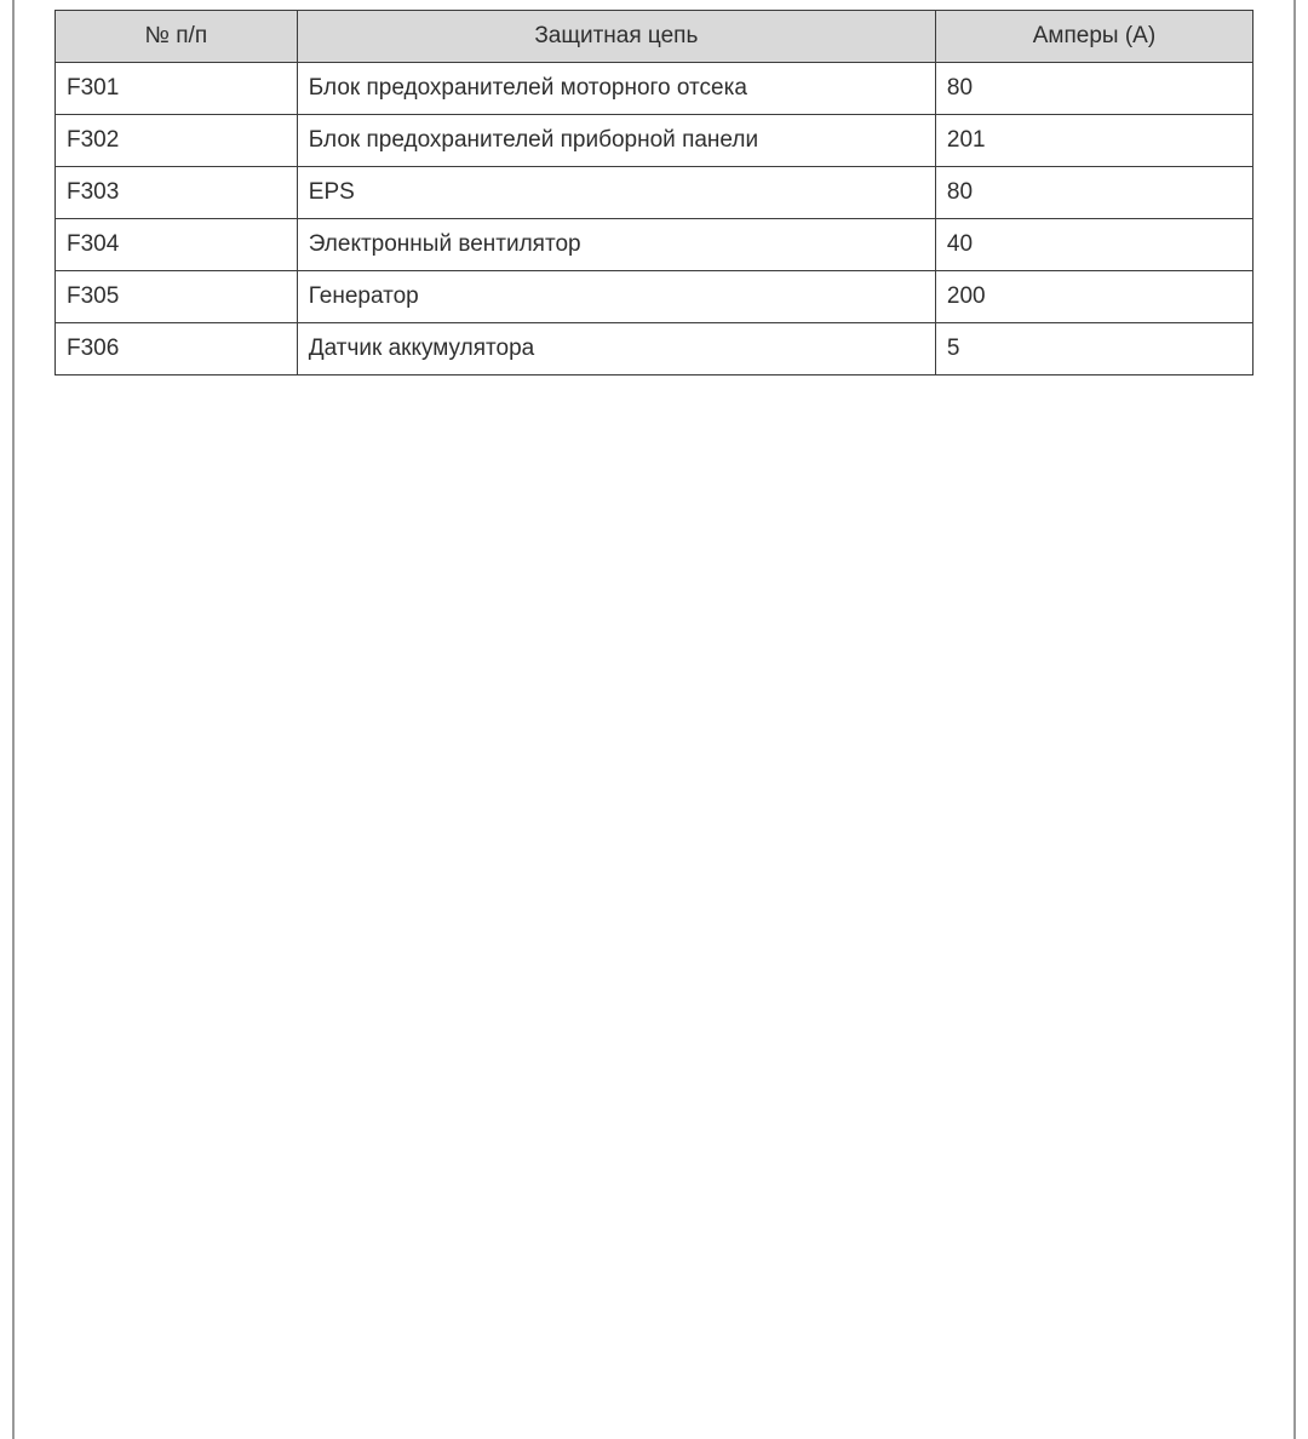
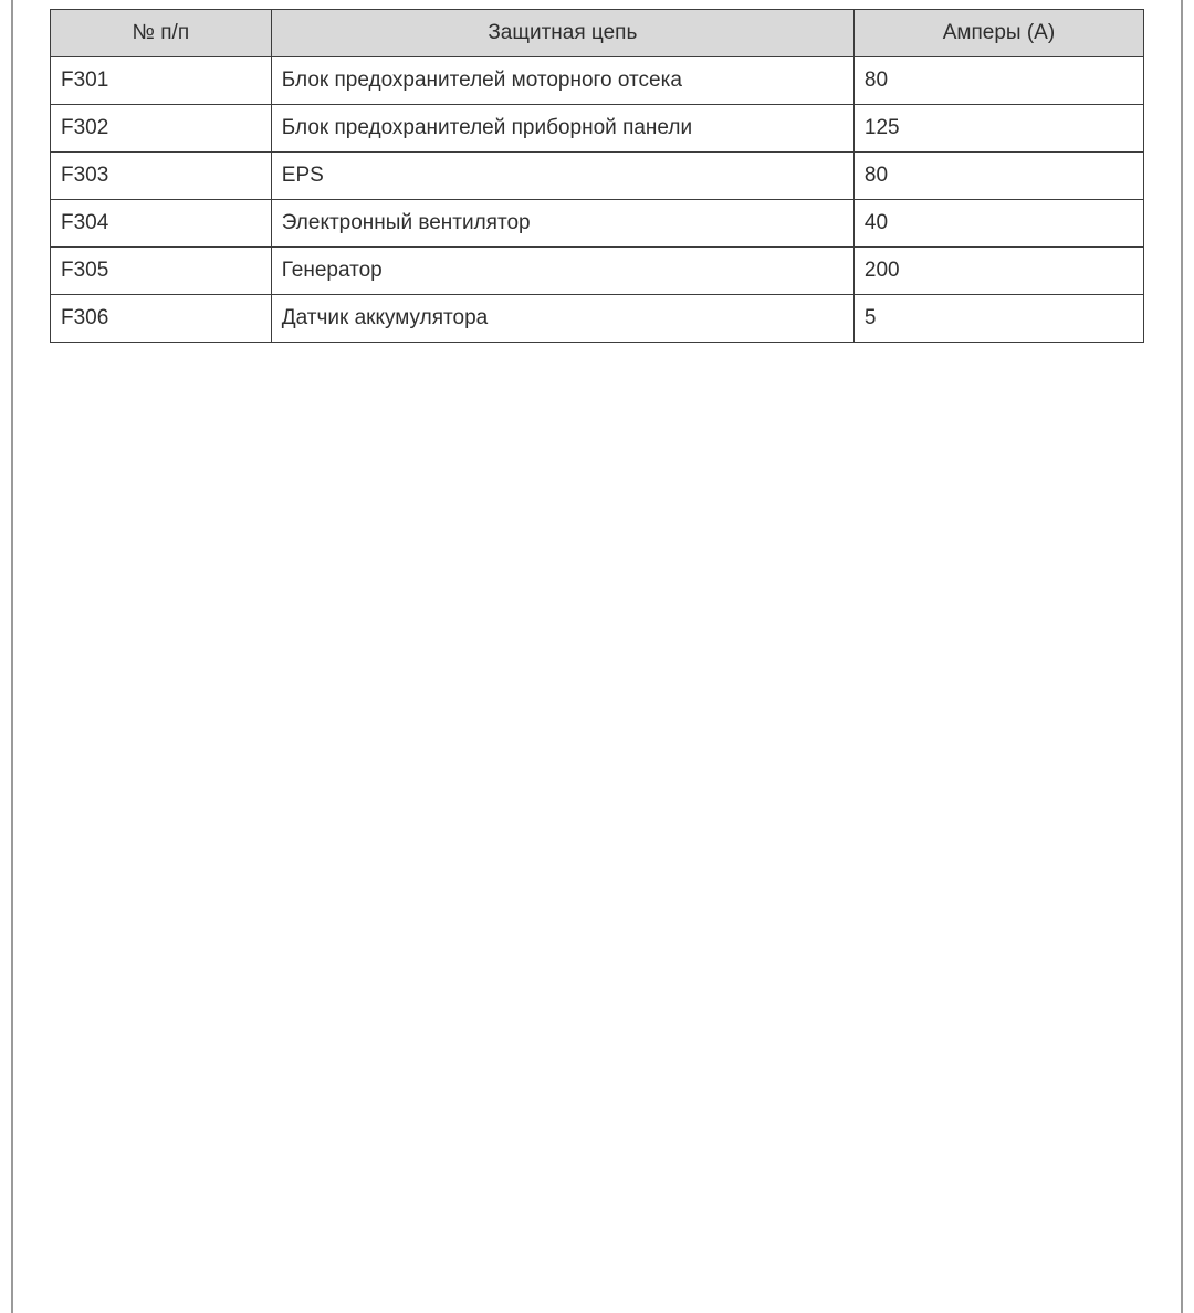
  № п/п	Защитная цепь	Амперы (А)
  F301	Блок предохранителей моторного отсека	80
- F302	Блок предохранителей приборной панели	201
+ F302	Блок предохранителей приборной панели	125
  F303	EPS	80
  F304	Электронный вентилятор	40
  F305	Генератор	200
  F306	Датчик аккумулятора	5
